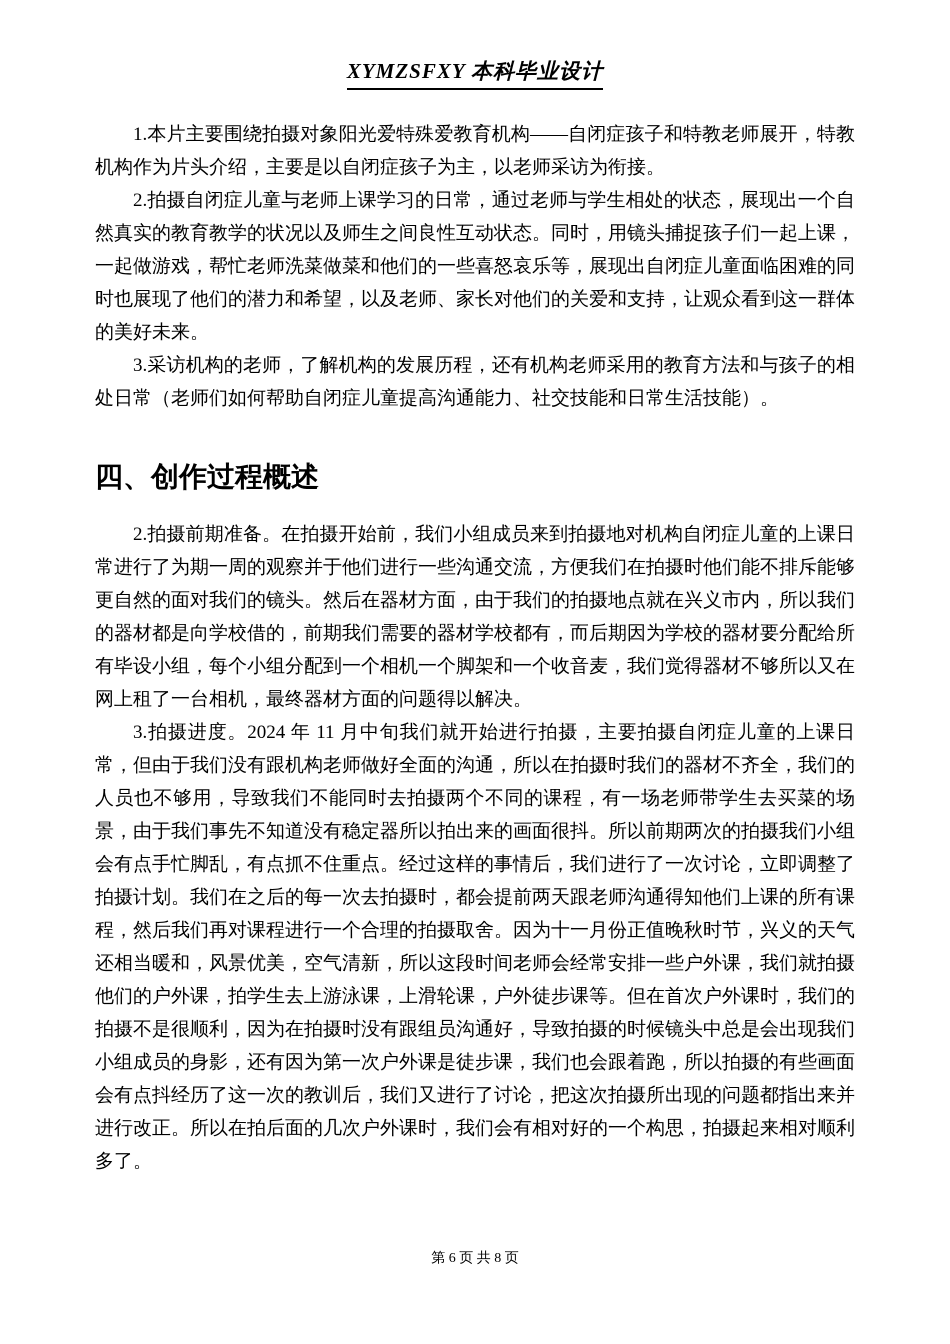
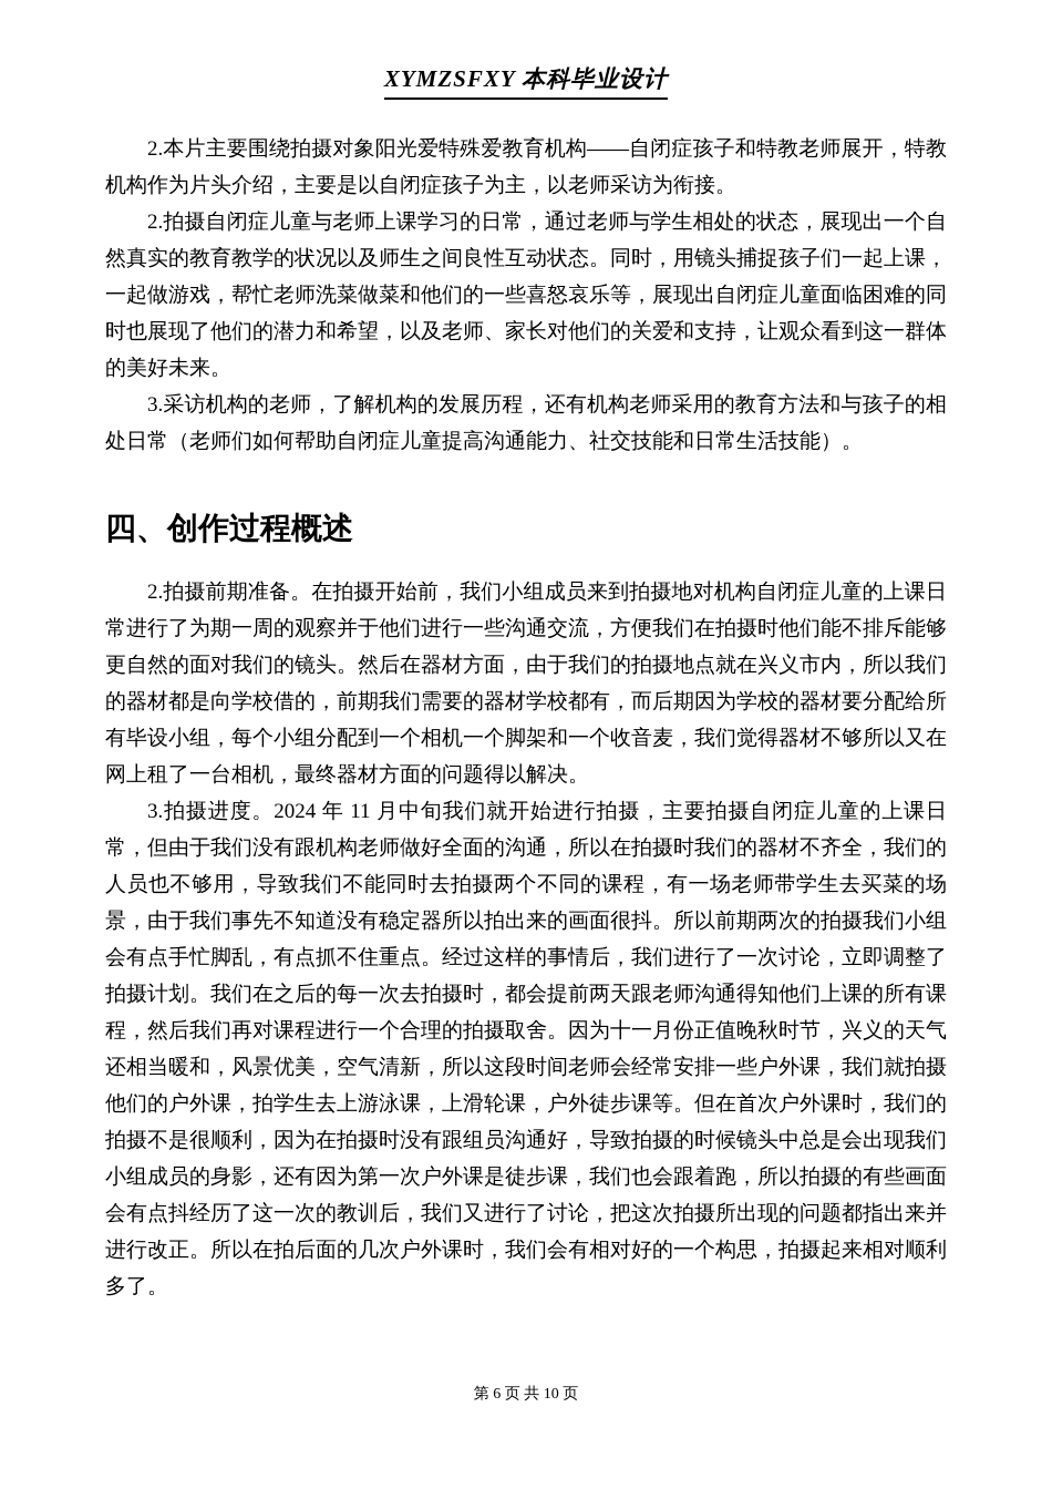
  XYMZSFXY 本科毕业设计
- 1.本片主要围绕拍摄对象阳光爱特殊爱教育机构——自闭症孩子和特教老师展开，特教机构作为片头介绍，主要是以自闭症孩子为主，以老师采访为衔接。
+ 2.本片主要围绕拍摄对象阳光爱特殊爱教育机构——自闭症孩子和特教老师展开，特教机构作为片头介绍，主要是以自闭症孩子为主，以老师采访为衔接。
  2.拍摄自闭症儿童与老师上课学习的日常，通过老师与学生相处的状态，展现出一个自然真实的教育教学的状况以及师生之间良性互动状态。同时，用镜头捕捉孩子们一起上课，一起做游戏，帮忙老师洗菜做菜和他们的一些喜怒哀乐等，展现出自闭症儿童面临困难的同时也展现了他们的潜力和希望，以及老师、家长对他们的关爱和支持，让观众看到这一群体的美好未来。
  3.采访机构的老师，了解机构的发展历程，还有机构老师采用的教育方法和与孩子的相处日常（老师们如何帮助自闭症儿童提高沟通能力、社交技能和日常生活技能）。
  四、创作过程概述
  2.拍摄前期准备。在拍摄开始前，我们小组成员来到拍摄地对机构自闭症儿童的上课日常进行了为期一周的观察并于他们进行一些沟通交流，方便我们在拍摄时他们能不排斥能够更自然的面对我们的镜头。然后在器材方面，由于我们的拍摄地点就在兴义市内，所以我们的器材都是向学校借的，前期我们需要的器材学校都有，而后期因为学校的器材要分配给所有毕设小组，每个小组分配到一个相机一个脚架和一个收音麦，我们觉得器材不够所以又在网上租了一台相机，最终器材方面的问题得以解决。
  3.拍摄进度。2024 年 11 月中旬我们就开始进行拍摄，主要拍摄自闭症儿童的上课日常，但由于我们没有跟机构老师做好全面的沟通，所以在拍摄时我们的器材不齐全，我们的人员也不够用，导致我们不能同时去拍摄两个不同的课程，有一场老师带学生去买菜的场景，由于我们事先不知道没有稳定器所以拍出来的画面很抖。所以前期两次的拍摄我们小组会有点手忙脚乱，有点抓不住重点。经过这样的事情后，我们进行了一次讨论，立即调整了拍摄计划。我们在之后的每一次去拍摄时，都会提前两天跟老师沟通得知他们上课的所有课程，然后我们再对课程进行一个合理的拍摄取舍。因为十一月份正值晚秋时节，兴义的天气还相当暖和，风景优美，空气清新，所以这段时间老师会经常安排一些户外课，我们就拍摄他们的户外课，拍学生去上游泳课，上滑轮课，户外徒步课等。但在首次户外课时，我们的拍摄不是很顺利，因为在拍摄时没有跟组员沟通好，导致拍摄的时候镜头中总是会出现我们小组成员的身影，还有因为第一次户外课是徒步课，我们也会跟着跑，所以拍摄的有些画面会有点抖经历了这一次的教训后，我们又进行了讨论，把这次拍摄所出现的问题都指出来并进行改正。所以在拍后面的几次户外课时，我们会有相对好的一个构思，拍摄起来相对顺利多了。
- 第 6 页 共 8 页
+ 第 6 页 共 10 页
